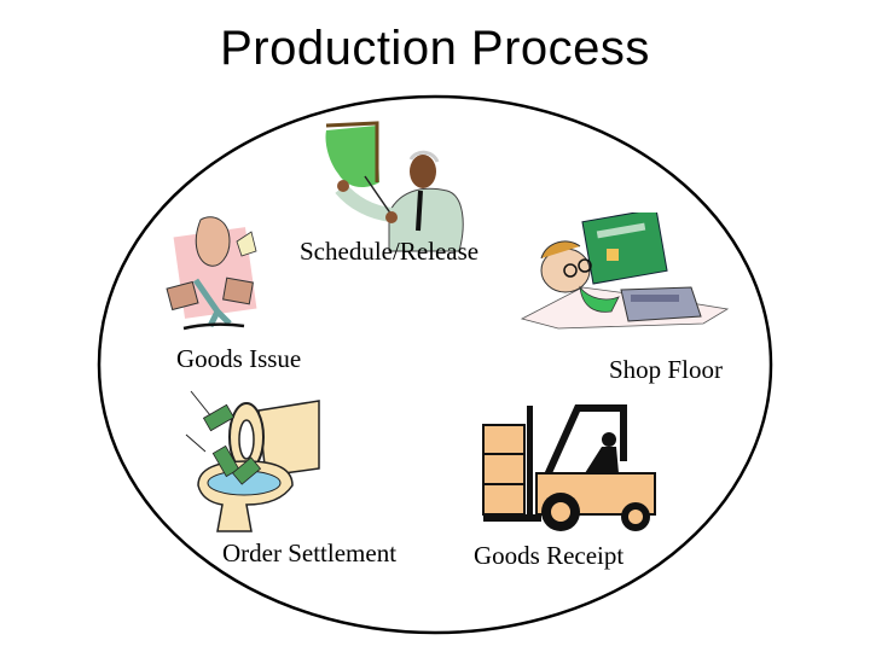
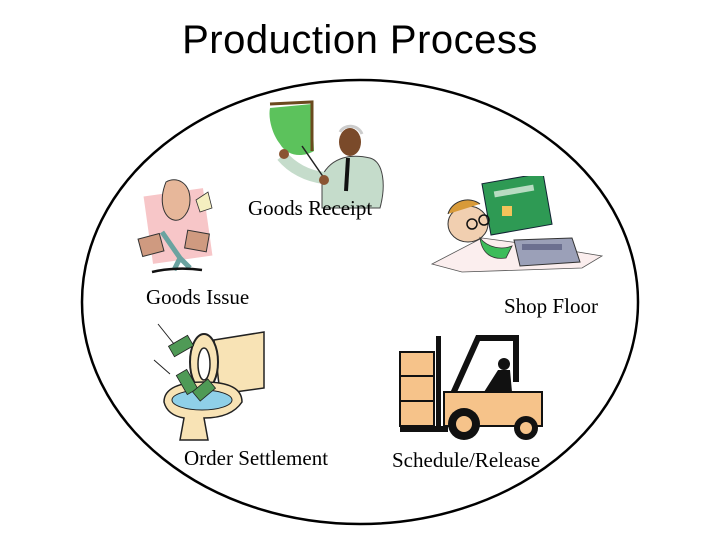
  Production Process
- Schedule/Release
+ Goods Receipt
  Goods Issue
  Shop Floor
  Order Settlement
- Goods Receipt
+ Schedule/Release
